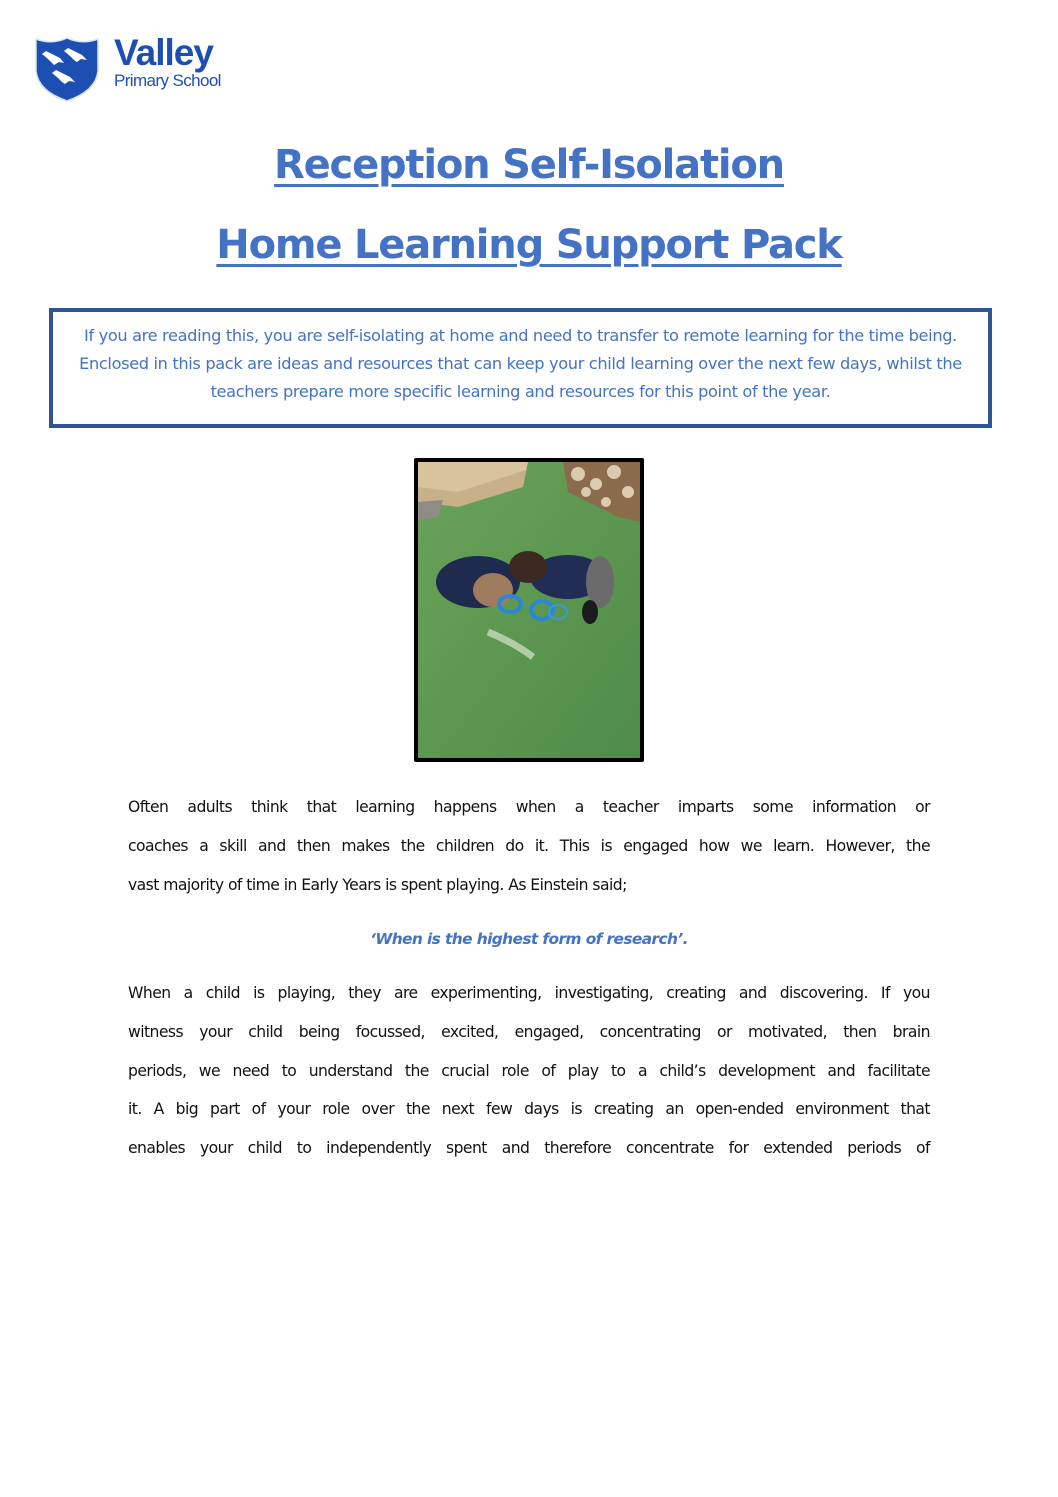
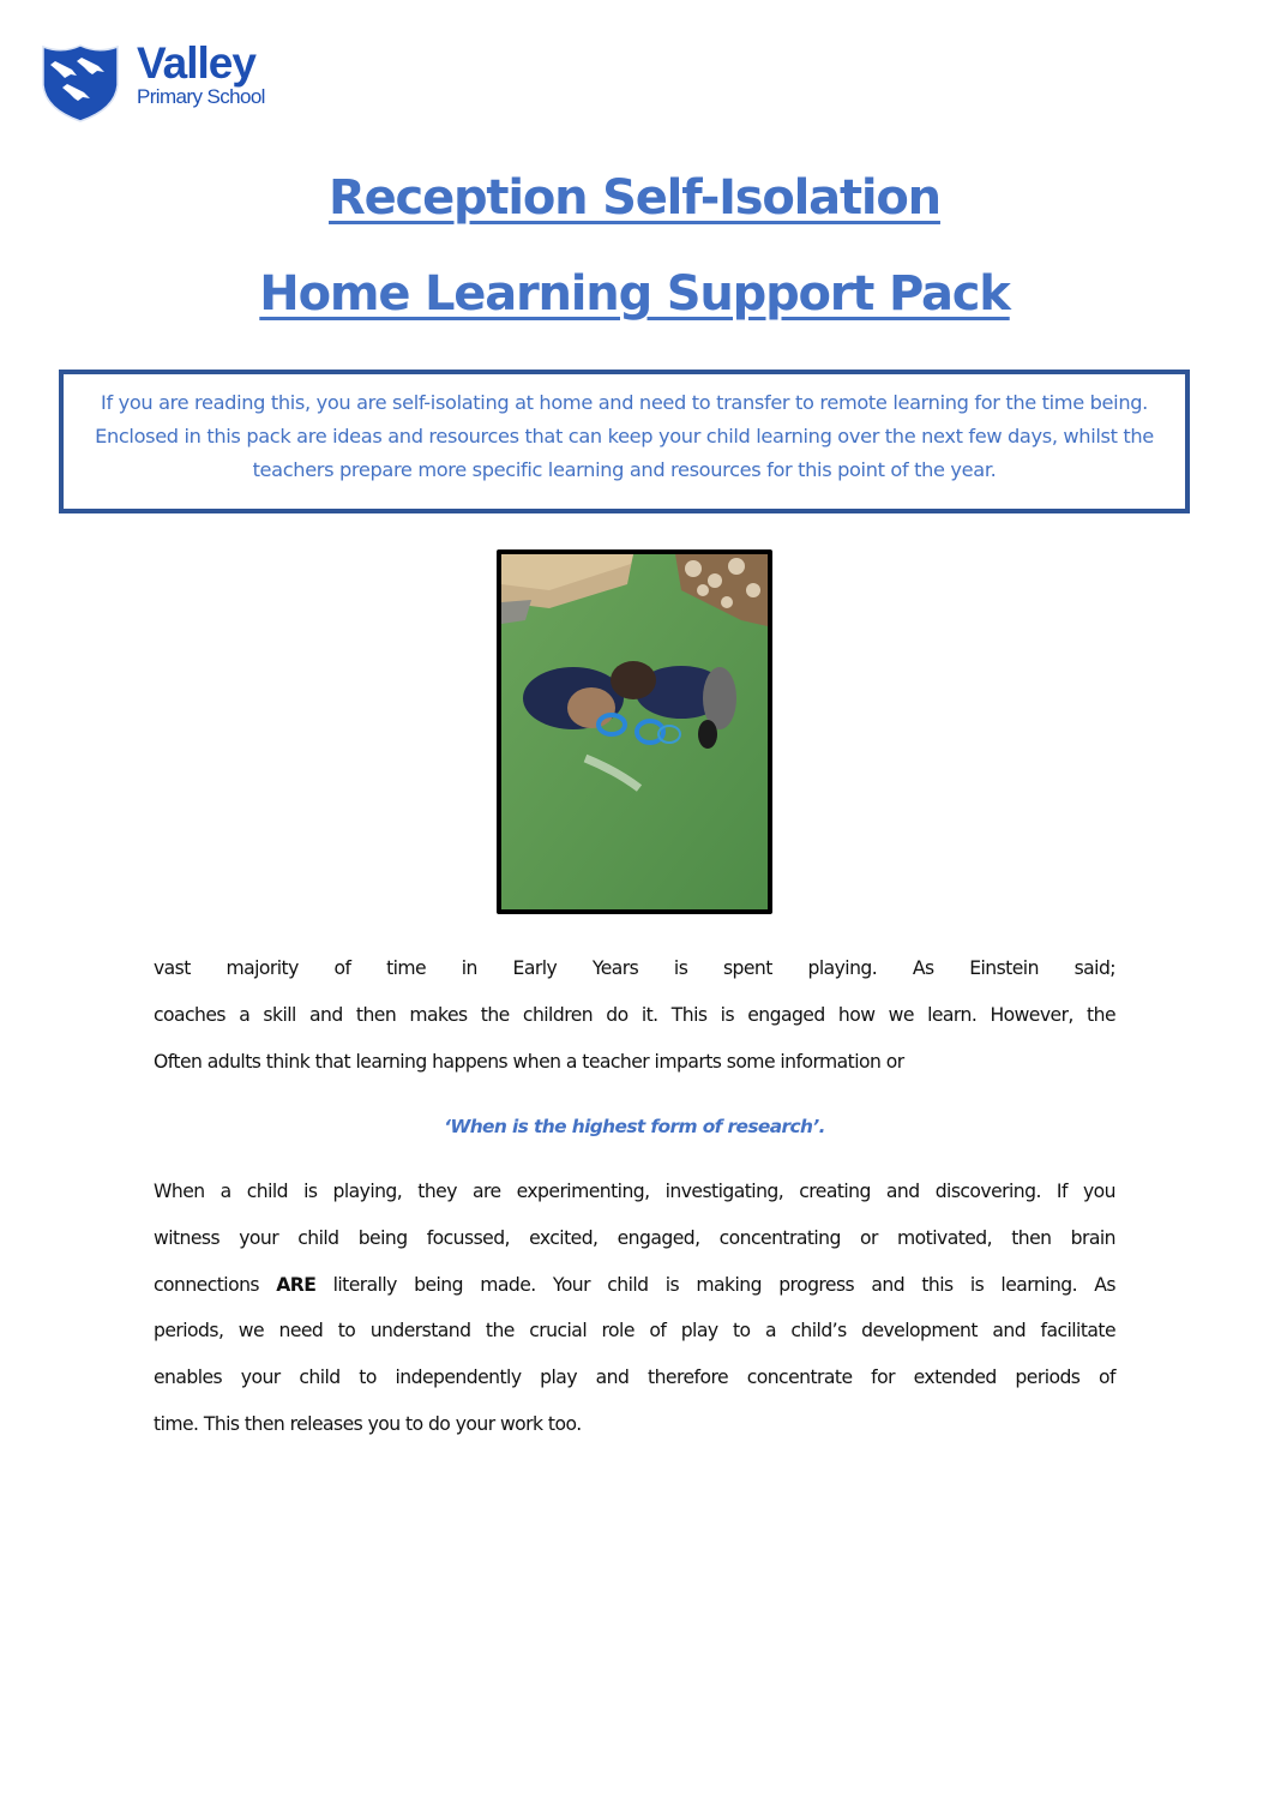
  Valley
  Primary School
  Reception Self-Isolation
  Home Learning Support Pack
  If you are reading this, you are self-isolating at home and need to transfer to remote learning for the time being. Enclosed in this pack are ideas and resources that can keep your child learning over the next few days, whilst the teachers prepare more specific learning and resources for this point of the year.
- Often adults think that learning happens when a teacher imparts some information or
+ vast majority of time in Early Years is spent playing. As Einstein said;
  coaches a skill and then makes the children do it. This is engaged how we learn. However, the
- vast majority of time in Early Years is spent playing. As Einstein said;
+ Often adults think that learning happens when a teacher imparts some information or
  ‘When is the highest form of research’.
  When a child is playing, they are experimenting, investigating, creating and discovering. If you
  witness your child being focussed, excited, engaged, concentrating or motivated, then brain
+ connections ARE literally being made. Your child is making progress and this is learning. As
  periods, we need to understand the crucial role of play to a child’s development and facilitate
- it. A big part of your role over the next few days is creating an open-ended environment that
- enables your child to independently spent and therefore concentrate for extended periods of
+ enables your child to independently play and therefore concentrate for extended periods of
+ time. This then releases you to do your work too.
